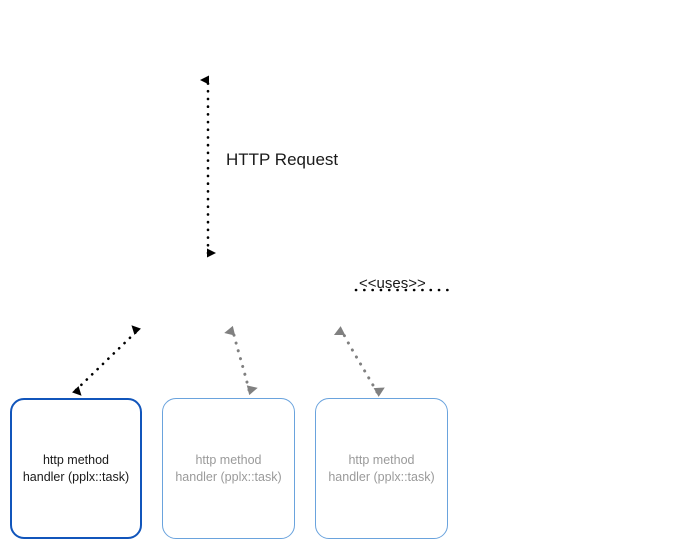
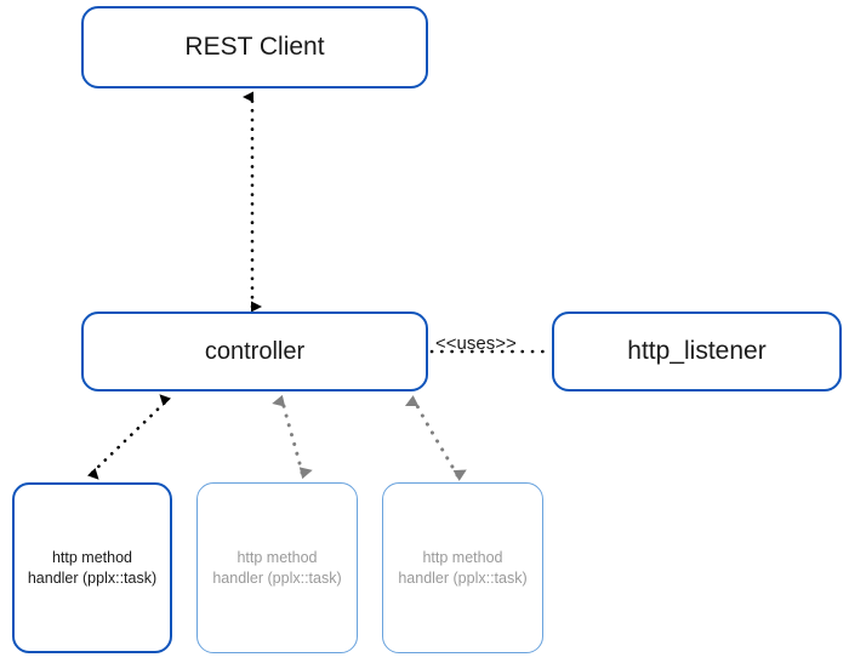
+ REST Client
+ controller
+ http_listener
  http method
  handler (pplx::task)
  http method
  handler (pplx::task)
  http method
  handler (pplx::task)
- HTTP Request
  <<uses>>
